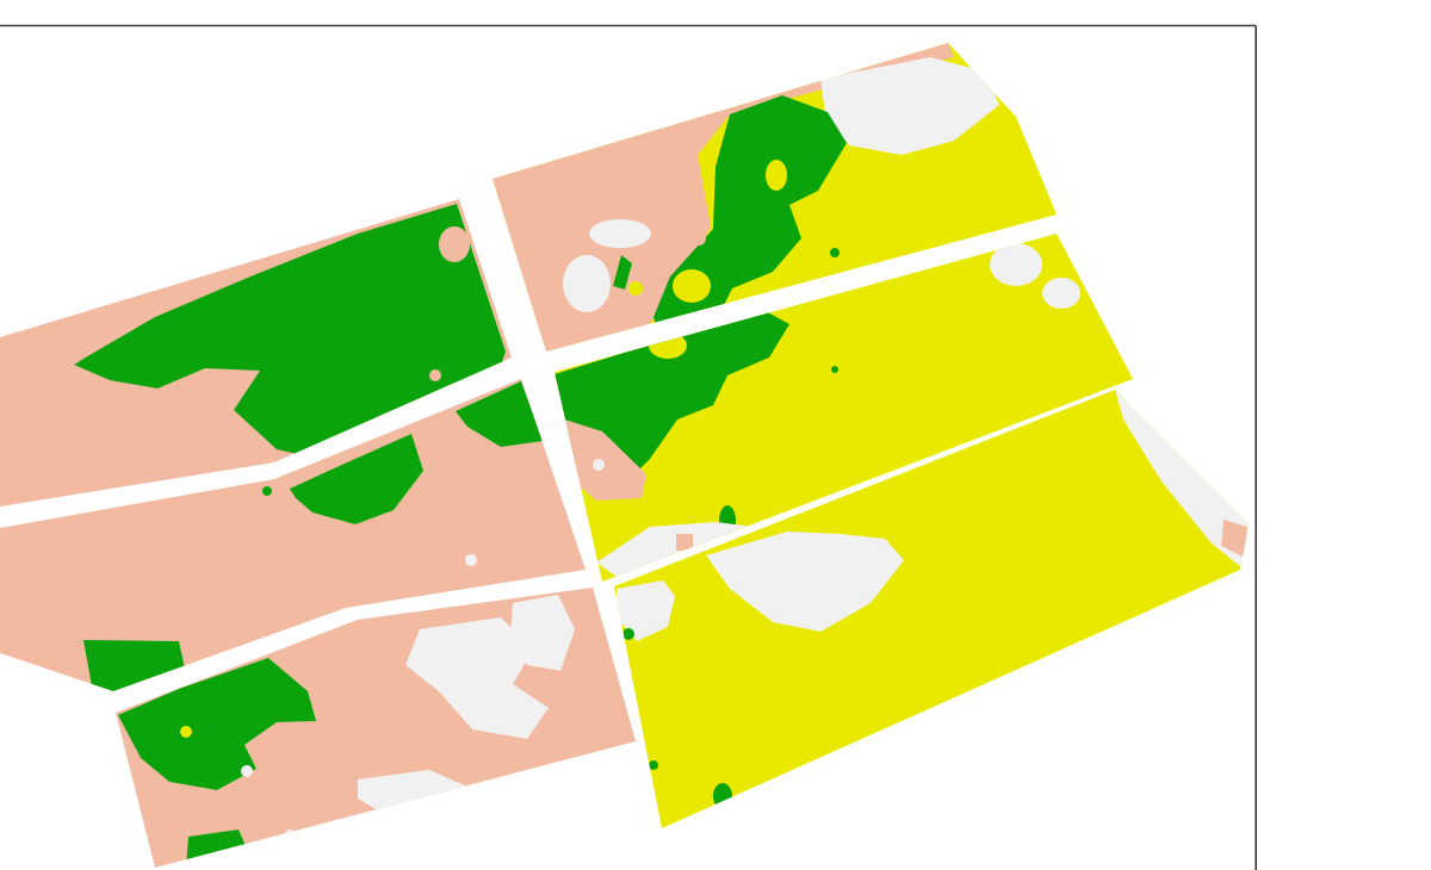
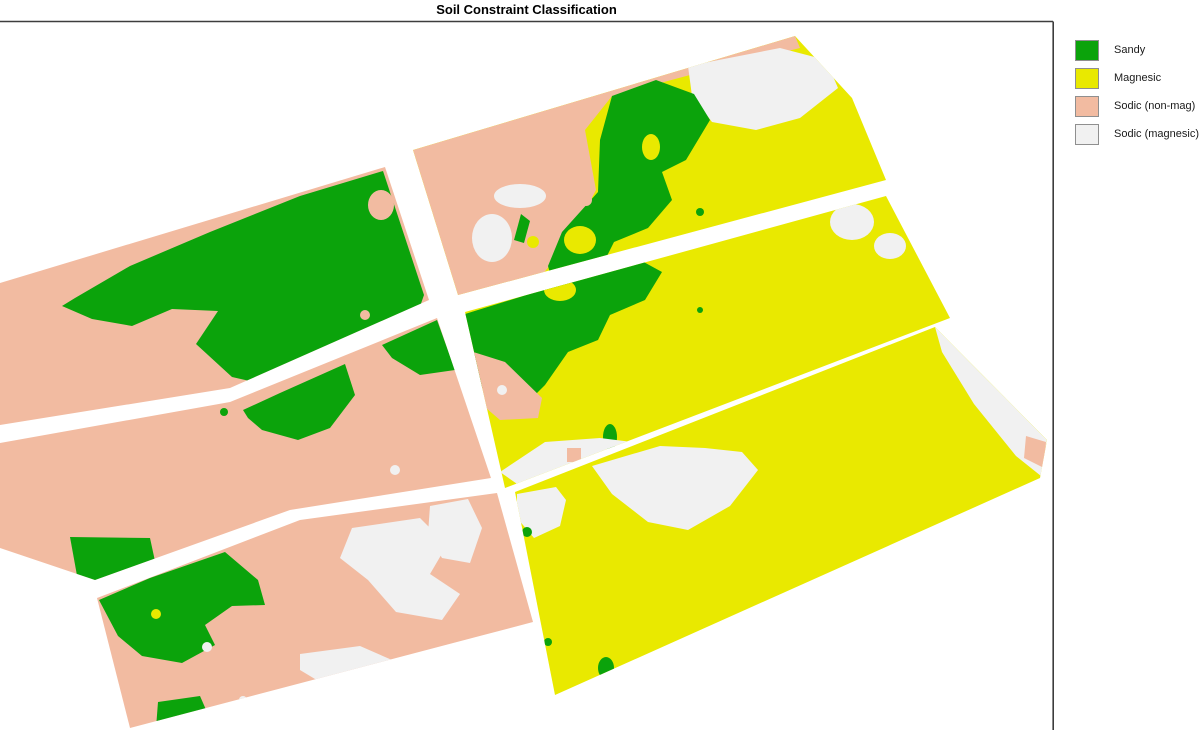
+ Soil Constraint Classification
+ Sandy
+ Magnesic
+ Sodic (non-mag)
+ Sodic (magnesic)
